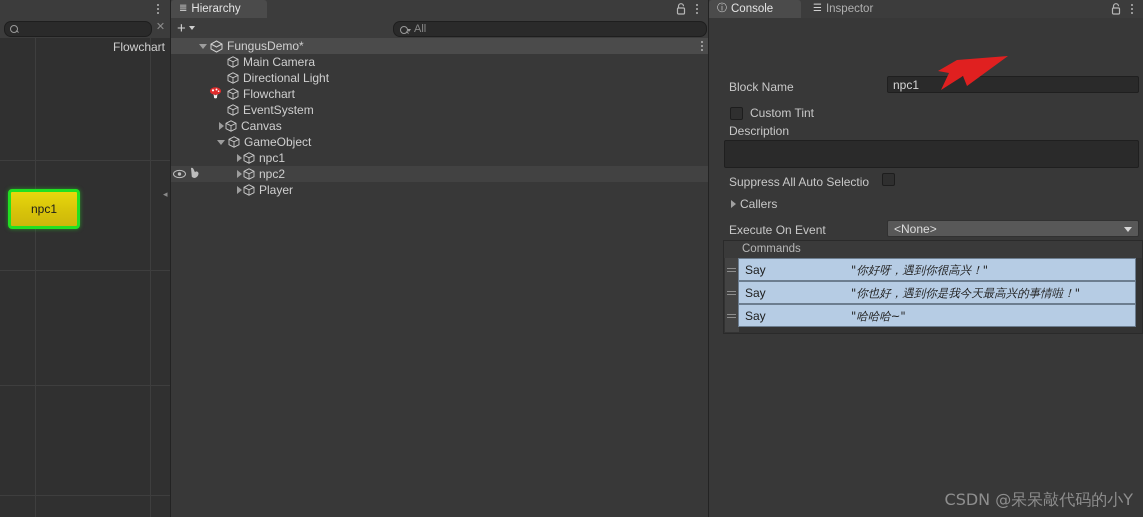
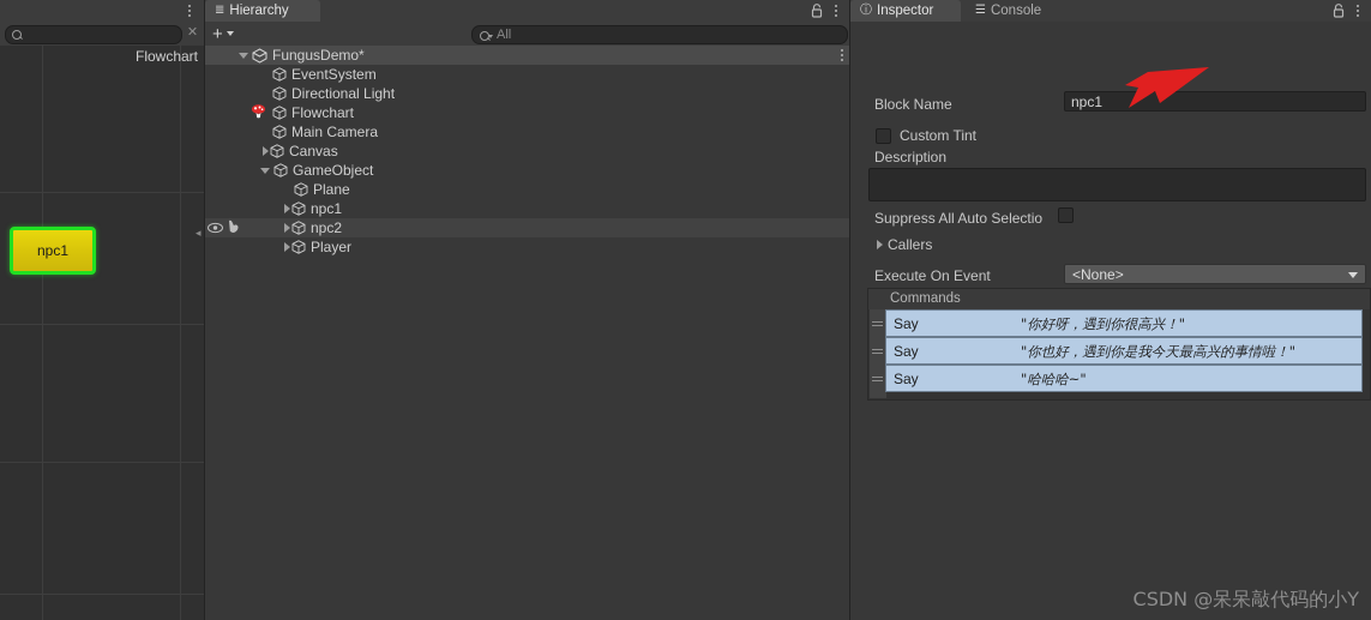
  ✕
  Flowchart
  npc1
  ◂
  ≣
  Hierarchy
  +
  All
  FungusDemo*
- Main Camera
+ EventSystem
  Directional Light
  Flowchart
- EventSystem
+ Main Camera
  Canvas
  GameObject
+ Plane
  npc1
  npc2
  Player
  ⓘ
- Console
+ Inspector
  ☰
- Inspector
+ Console
  Block Name
  npc1
  Custom Tint
  Description
  Suppress All Auto Selectio
  Callers
  Execute On Event
  <None>
  Commands
  Say
  "你好呀，遇到你很高兴！"
  Say
  "你也好，遇到你是我今天最高兴的事情啦！"
  Say
  "哈哈哈~"
  CSDN @呆呆敲代码的小Y
